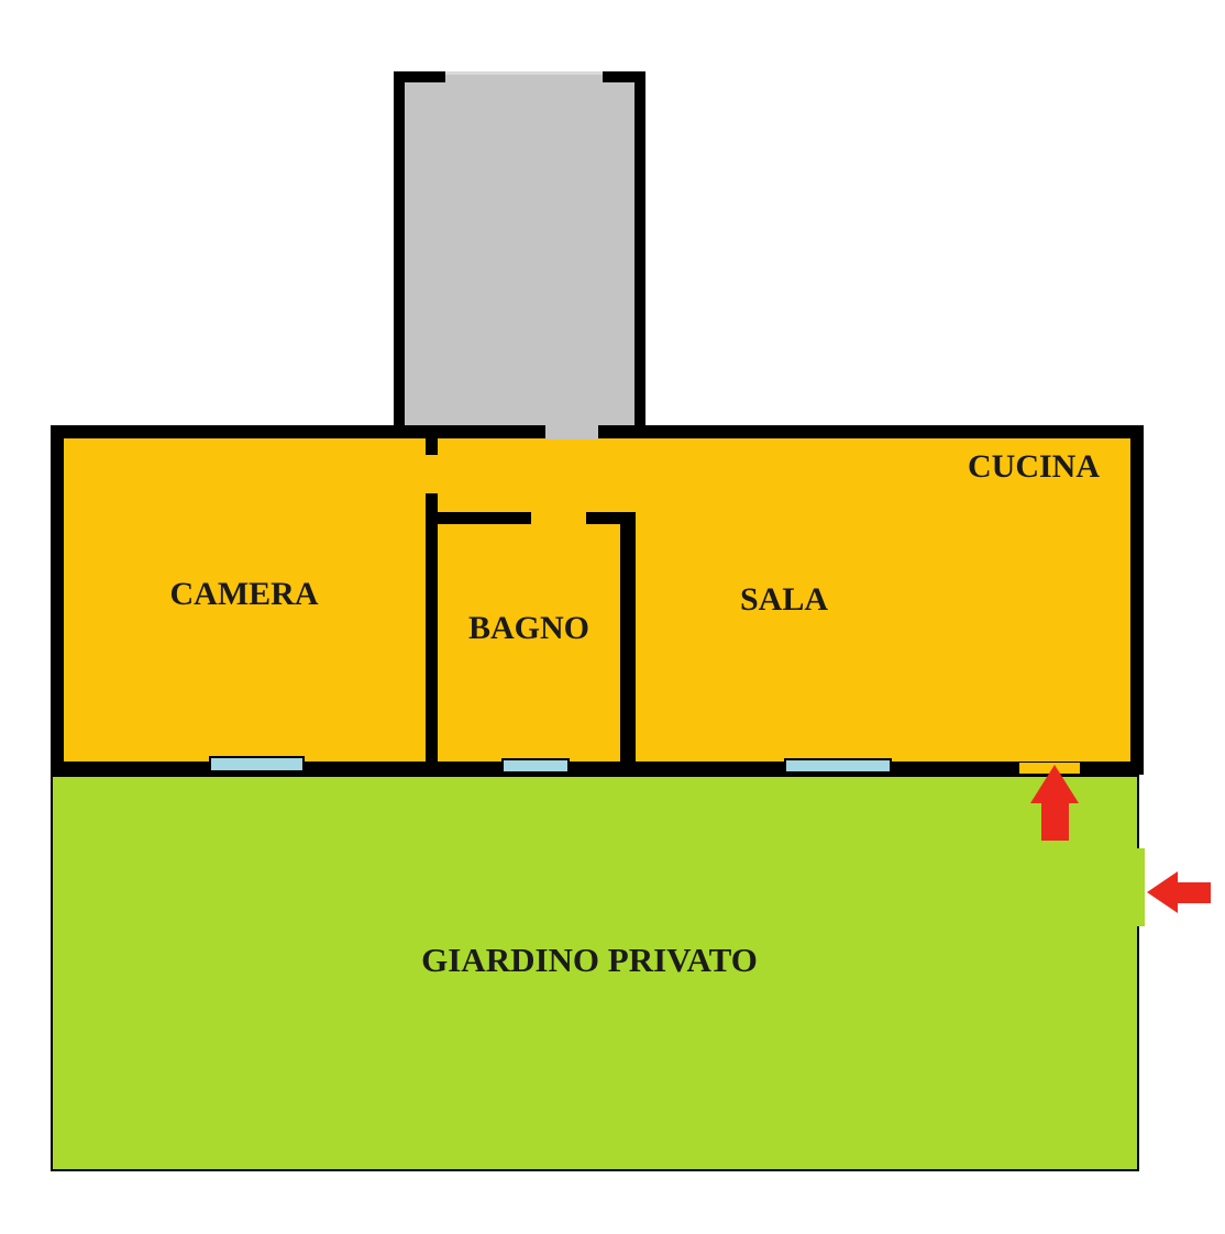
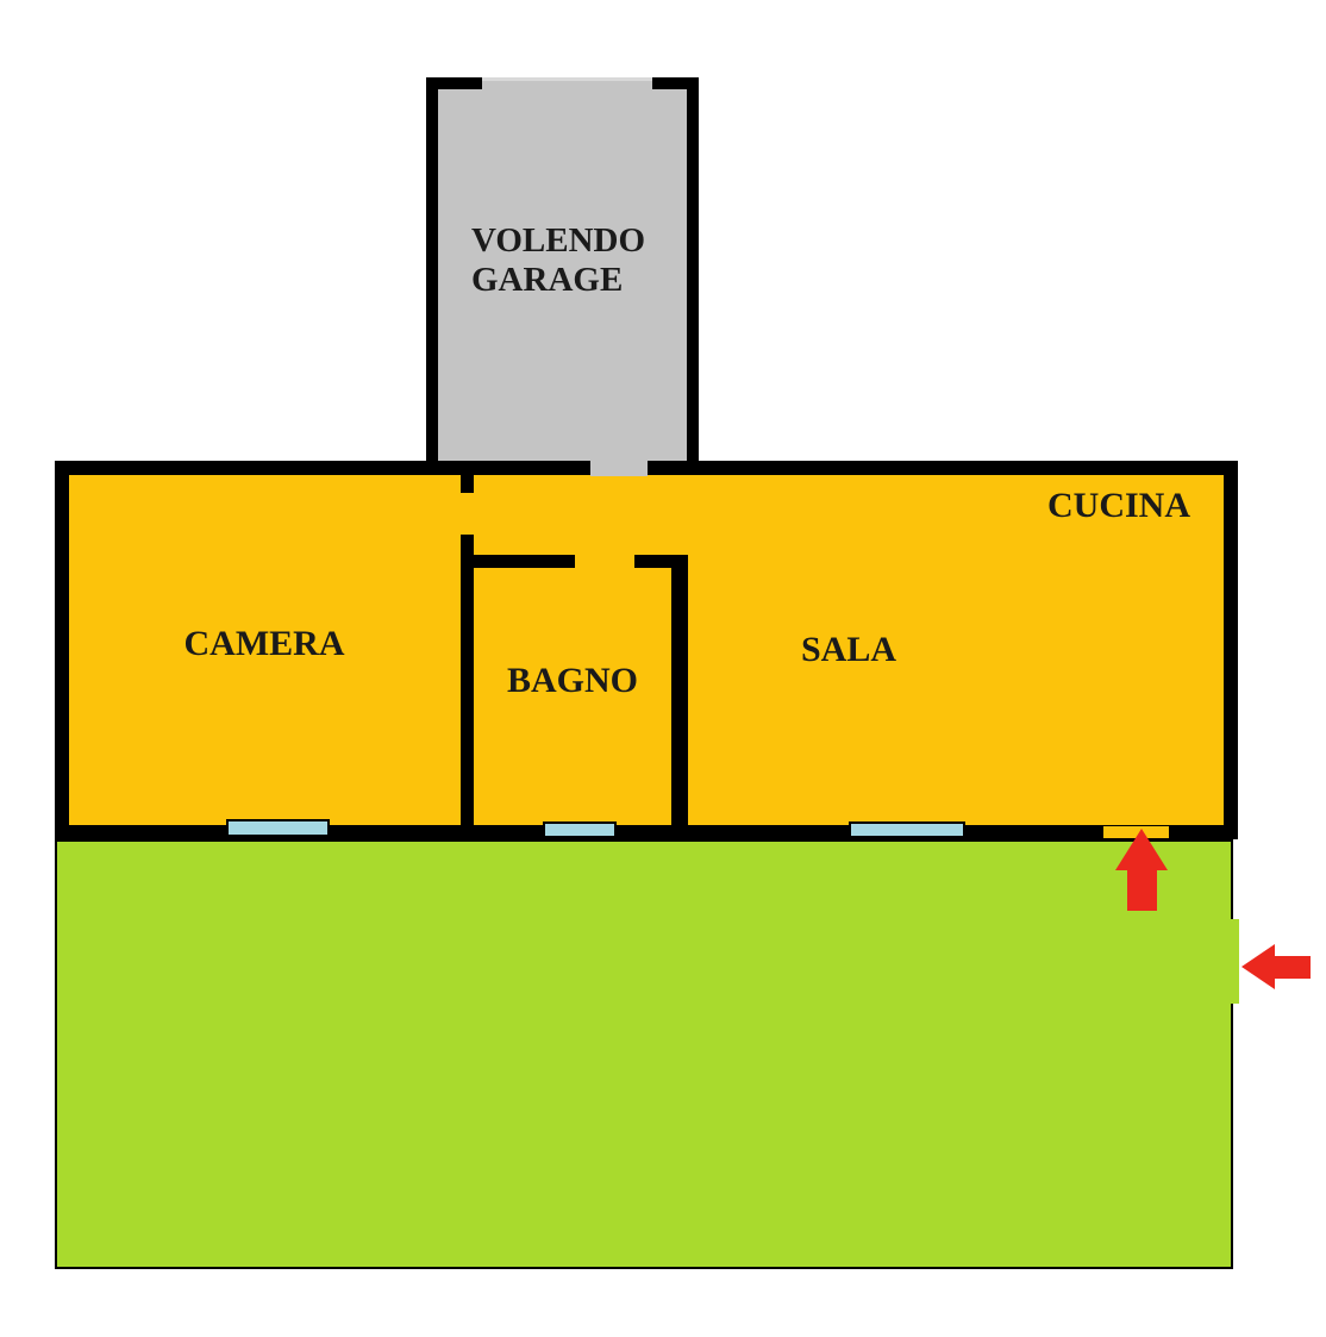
+ VOLENDO GARAGE
  CAMERA
  BAGNO
  SALA
  CUCINA
- GIARDINO PRIVATO
